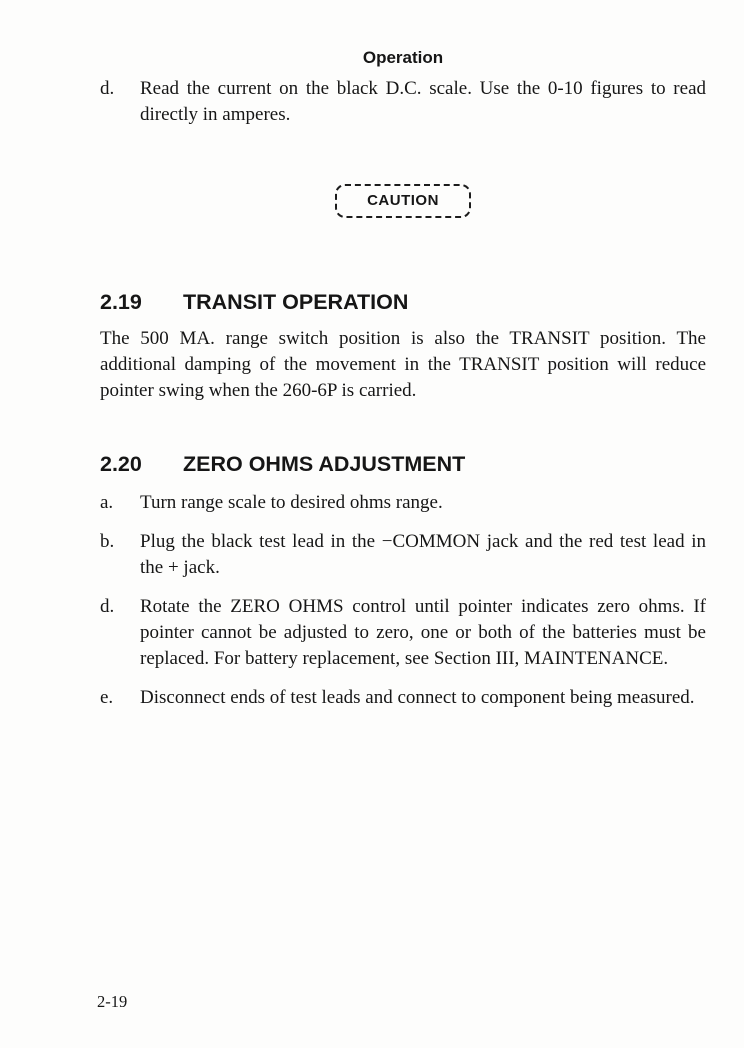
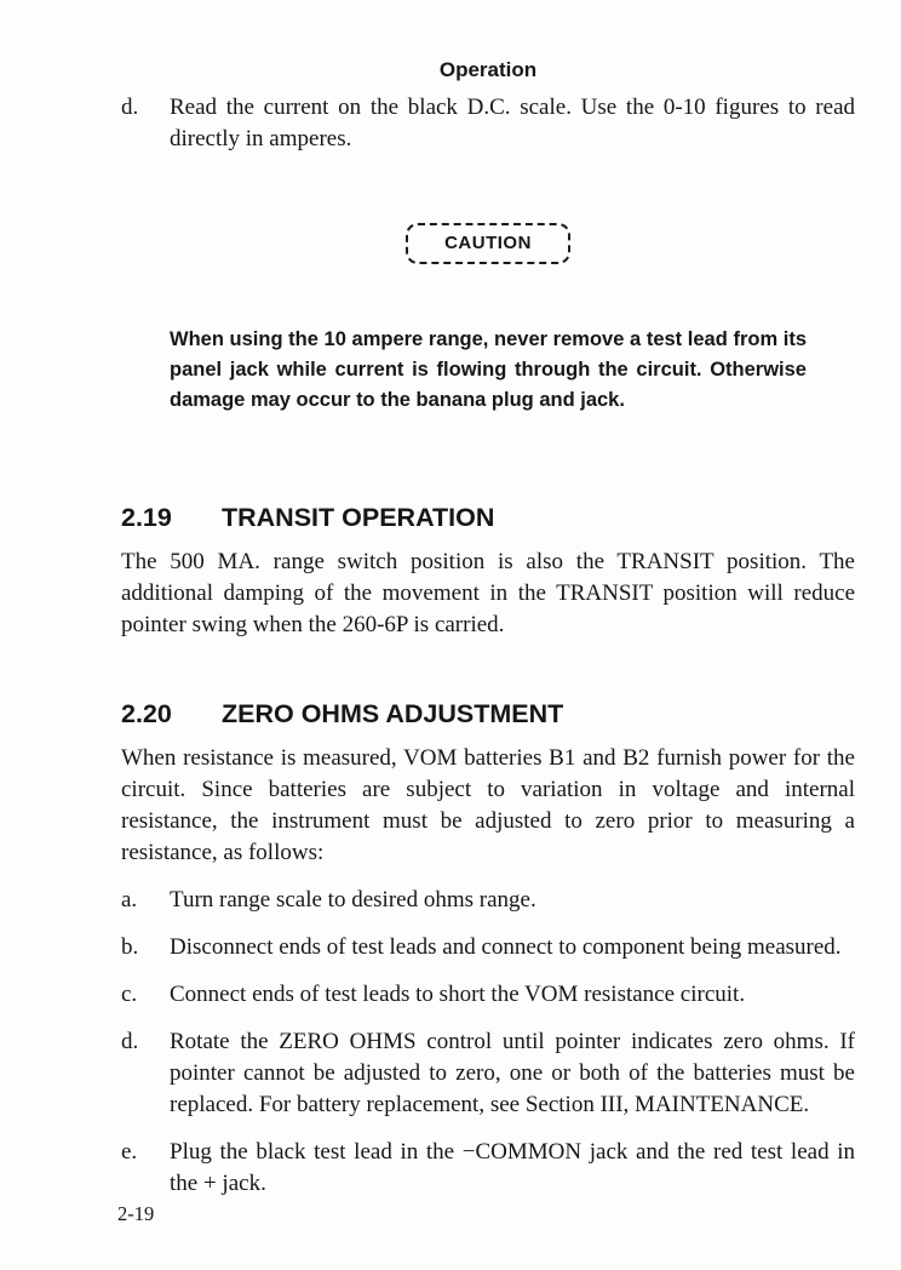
  Operation
  d.
  Read the current on the black D.C. scale. Use the 0-10 figures to read directly in amperes.
  CAUTION
+ When using the 10 ampere range, never remove a test lead from its panel jack while current is flowing through the circuit. Otherwise damage may occur to the banana plug and jack.
  2.19
  TRANSIT OPERATION
  The 500 MA. range switch position is also the TRANSIT position. The additional damping of the movement in the TRANSIT position will reduce pointer swing when the 260-6P is carried.
  2.20
  ZERO OHMS ADJUSTMENT
+ When resistance is measured, VOM batteries B1 and B2 furnish power for the circuit. Since batteries are subject to variation in voltage and internal resistance, the instrument must be adjusted to zero prior to measuring a resistance, as follows:
  a.
  Turn range scale to desired ohms range.
  b.
- Plug the black test lead in the −COMMON jack and the red test lead in the + jack.
+ Disconnect ends of test leads and connect to component being measured.
+ c.
+ Connect ends of test leads to short the VOM resistance circuit.
  d.
  Rotate the ZERO OHMS control until pointer indicates zero ohms. If pointer cannot be adjusted to zero, one or both of the batteries must be replaced. For battery replacement, see Section III, MAINTENANCE.
  e.
- Disconnect ends of test leads and connect to component being measured.
+ Plug the black test lead in the −COMMON jack and the red test lead in the + jack.
  2-19
